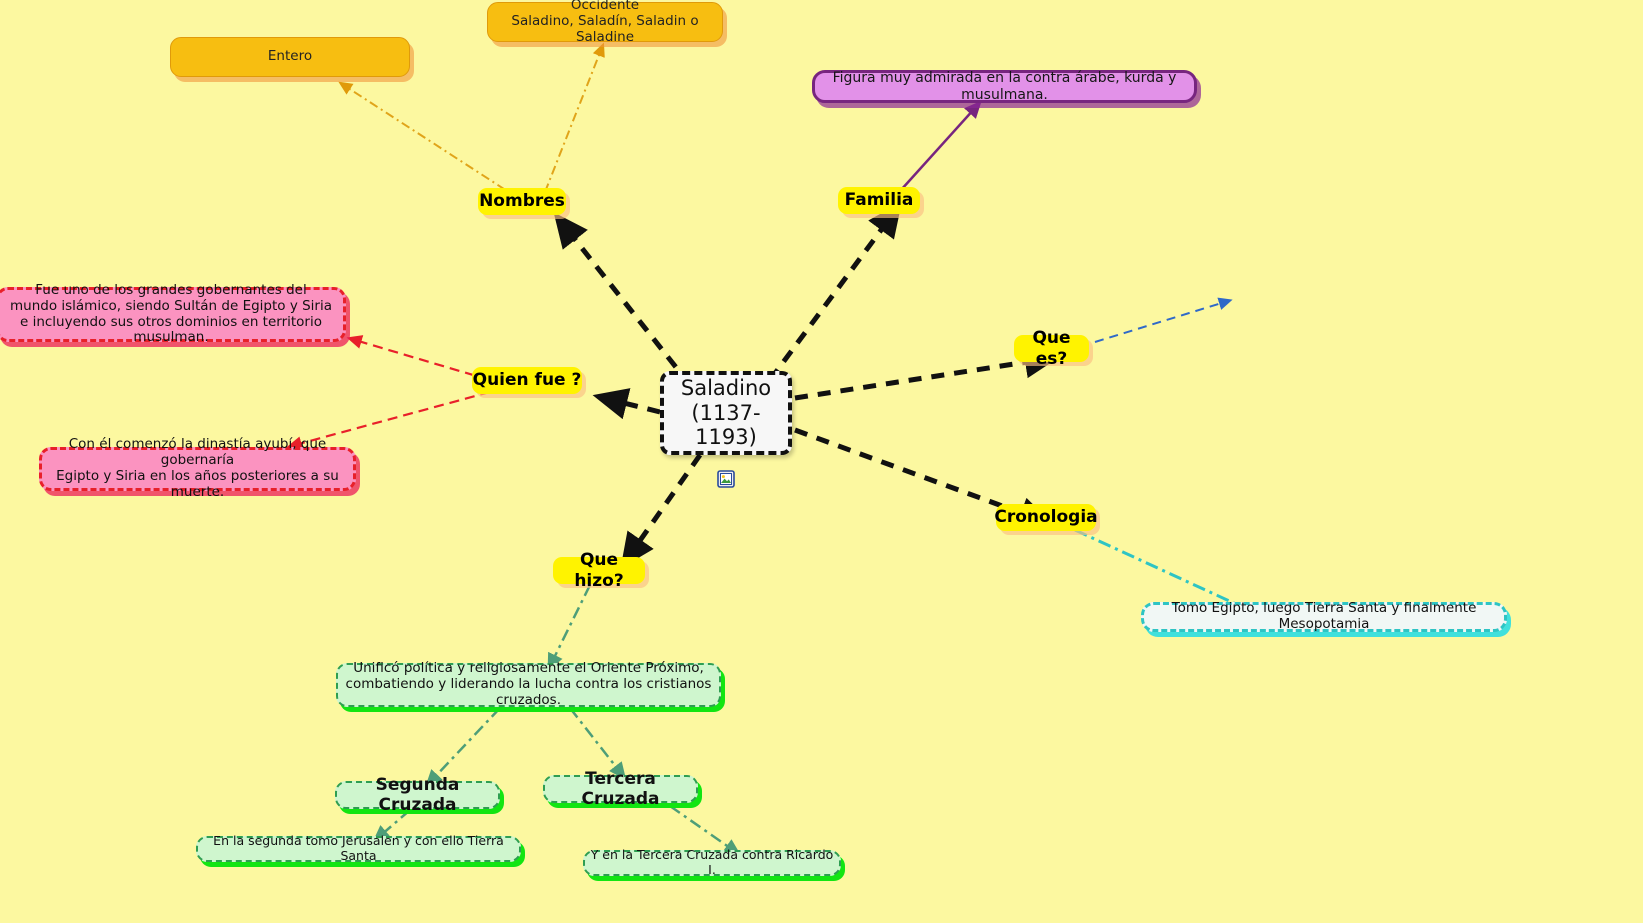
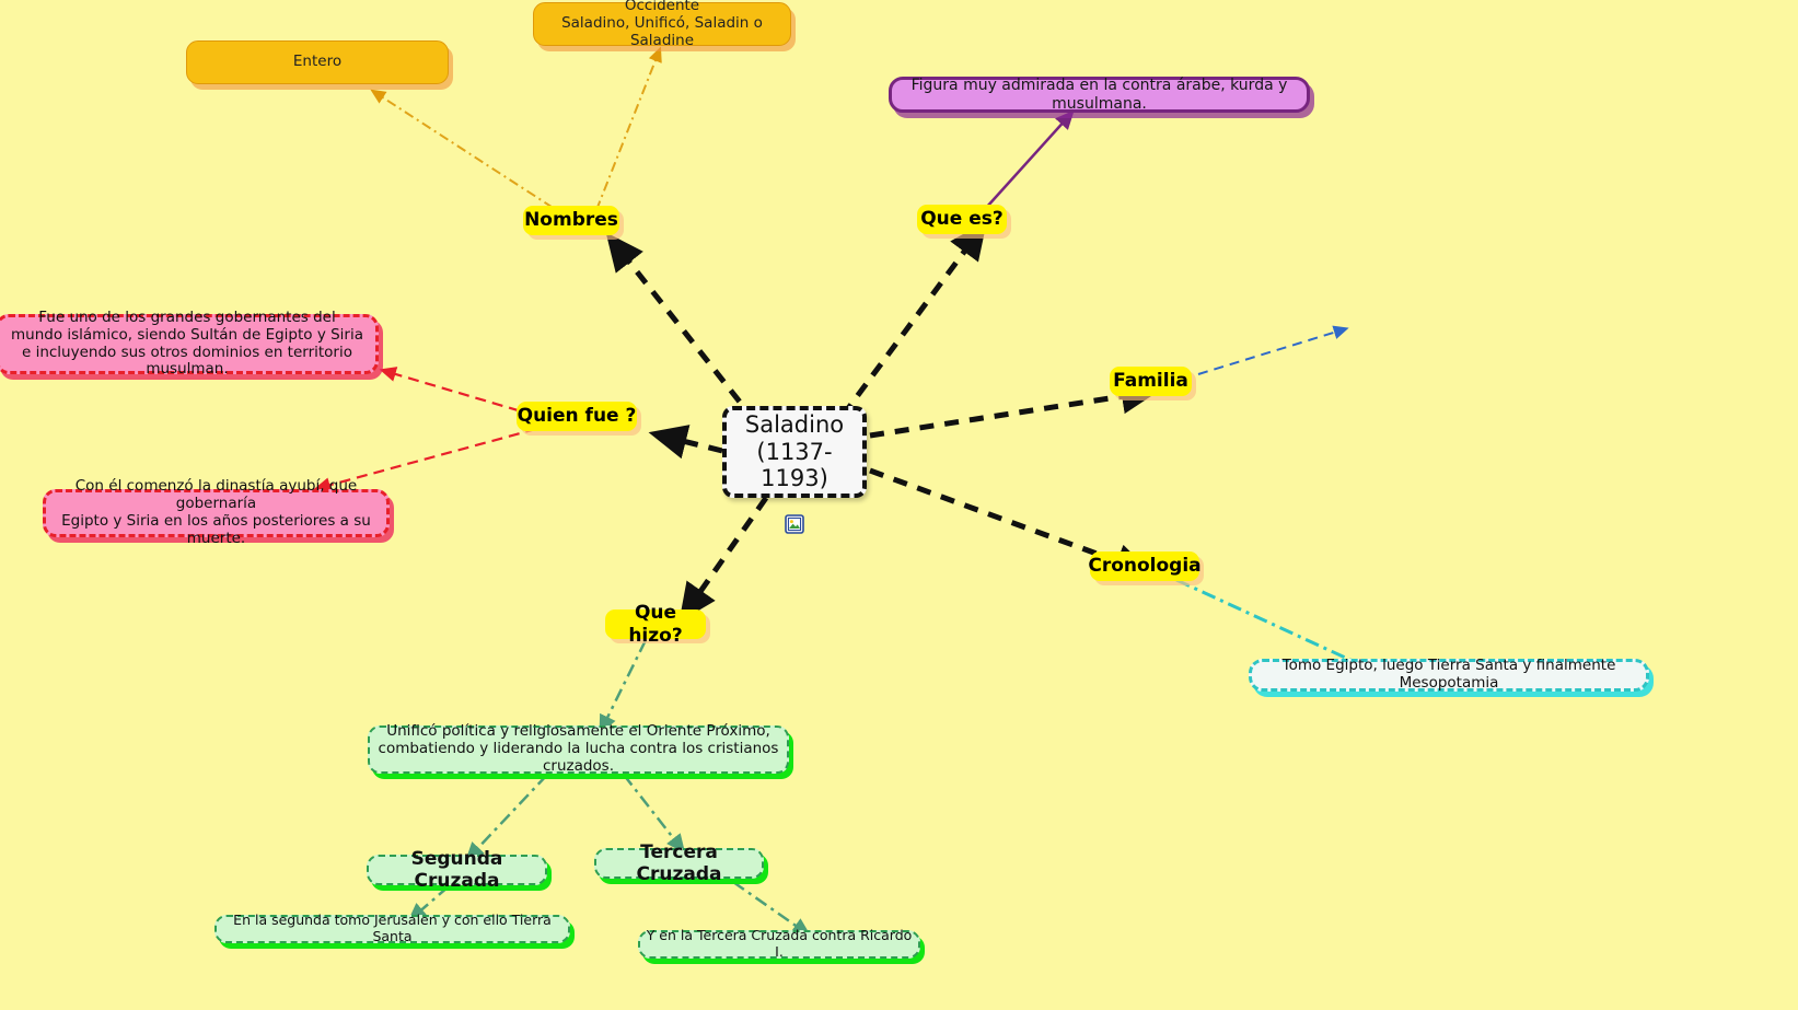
  Saladino
  (1137-1193)
  Nombres
- Familia
+ Que es?
  Quien fue ?
- Que es?
+ Familia
  Cronologia
  Que hizo?
  Occidente
- Saladino, Saladín, Saladin o Saladine
+ Saladino, Unificó, Saladin o Saladine
  Entero
  Figura muy admirada en la contra árabe, kurda y musulmana.
  Fue uno de los grandes gobernantes del
  mundo islámico, siendo Sultán de Egipto y Siria
  e incluyendo sus otros dominios en territorio musulman.
  Con él comenzó la dinastía ayubí, que gobernaría
  Egipto y Siria en los años posteriores a su muerte.
  Tomo Egipto, luego Tierra Santa y finalmente Mesopotamia
  Unificó política y religiosamente el Oriente Próximo,
  combatiendo y liderando la lucha contra los cristianos cruzados.
  Segunda Cruzada
  Tercera Cruzada
  En la segunda tomo Jerusalen y con ello Tierra Santa
  Y en la Tercera Cruzada contra Ricardo I.
